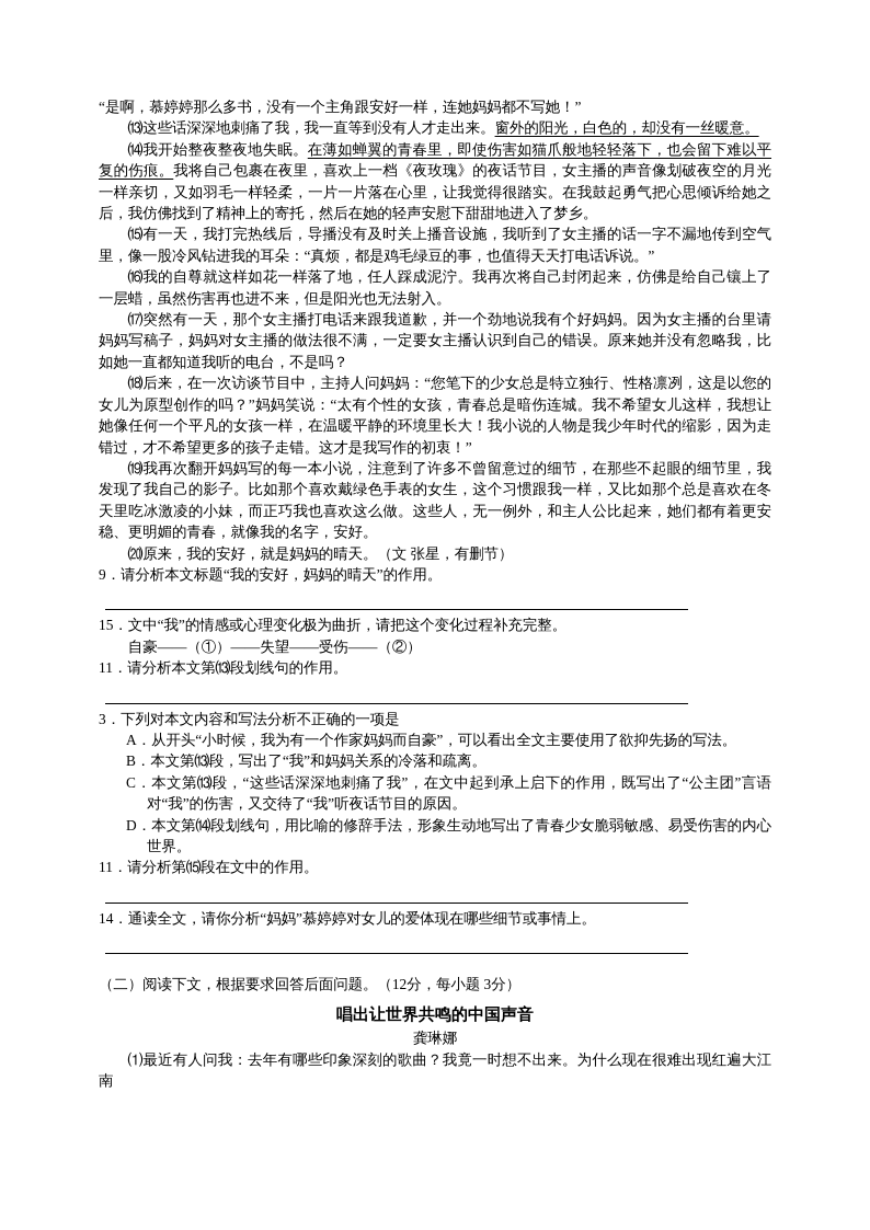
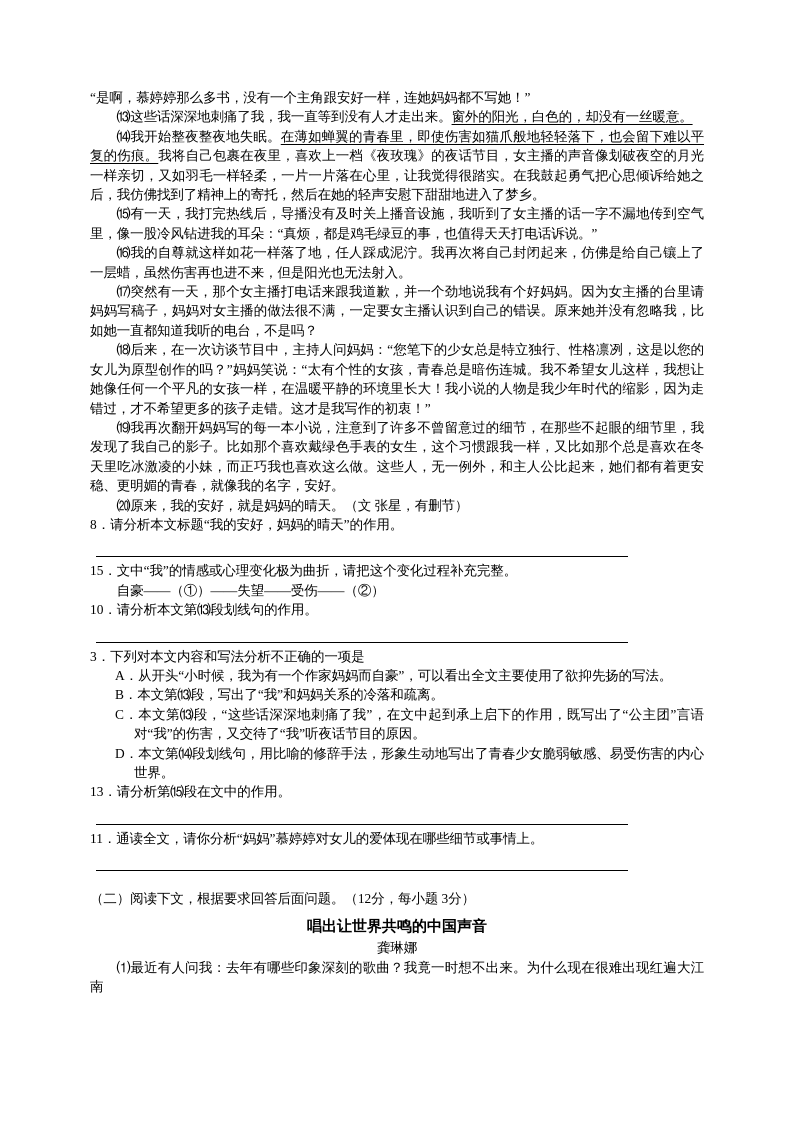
  “是啊，慕婷婷那么多书，没有一个主角跟安好一样，连她妈妈都不写她！”
  ⒀这些话深深地刺痛了我，我一直等到没有人才走出来。窗外的阳光，白色的，却没有一丝暖意。
  ⒁我开始整夜整夜地失眠。在薄如蝉翼的青春里，即使伤害如猫爪般地轻轻落下，也会留下难以平复的伤痕。我将自己包裹在夜里，喜欢上一档《夜玫瑰》的夜话节目，女主播的声音像划破夜空的月光一样亲切，又如羽毛一样轻柔，一片一片落在心里，让我觉得很踏实。在我鼓起勇气把心思倾诉给她之后，我仿佛找到了精神上的寄托，然后在她的轻声安慰下甜甜地进入了梦乡。
  ⒂有一天，我打完热线后，导播没有及时关上播音设施，我听到了女主播的话一字不漏地传到空气里，像一股冷风钻进我的耳朵：“真烦，都是鸡毛绿豆的事，也值得天天打电话诉说。”
  ⒃我的自尊就这样如花一样落了地，任人踩成泥泞。我再次将自己封闭起来，仿佛是给自己镶上了一层蜡，虽然伤害再也进不来，但是阳光也无法射入。
  ⒄突然有一天，那个女主播打电话来跟我道歉，并一个劲地说我有个好妈妈。因为女主播的台里请妈妈写稿子，妈妈对女主播的做法很不满，一定要女主播认识到自己的错误。原来她并没有忽略我，比如她一直都知道我听的电台，不是吗？
  ⒅后来，在一次访谈节目中，主持人问妈妈：“您笔下的少女总是特立独行、性格凛冽，这是以您的女儿为原型创作的吗？”妈妈笑说：“太有个性的女孩，青春总是暗伤连城。我不希望女儿这样，我想让她像任何一个平凡的女孩一样，在温暖平静的环境里长大！我小说的人物是我少年时代的缩影，因为走错过，才不希望更多的孩子走错。这才是我写作的初衷！”
  ⒆我再次翻开妈妈写的每一本小说，注意到了许多不曾留意过的细节，在那些不起眼的细节里，我发现了我自己的影子。比如那个喜欢戴绿色手表的女生，这个习惯跟我一样，又比如那个总是喜欢在冬天里吃冰激凌的小妹，而正巧我也喜欢这么做。这些人，无一例外，和主人公比起来，她们都有着更安稳、更明媚的青春，就像我的名字，安好。
  ⒇原来，我的安好，就是妈妈的晴天。（文 张星，有删节）
- 9．请分析本文标题“我的安好，妈妈的晴天”的作用。
+ 8．请分析本文标题“我的安好，妈妈的晴天”的作用。
  15．文中“我”的情感或心理变化极为曲折，请把这个变化过程补充完整。
  自豪——（①）——失望——受伤——（②）
- 11．请分析本文第⒀段划线句的作用。
+ 10．请分析本文第⒀段划线句的作用。
  3．下列对本文内容和写法分析不正确的一项是
  A．从开头“小时候，我为有一个作家妈妈而自豪”，可以看出全文主要使用了欲抑先扬的写法。
  B．本文第⒀段，写出了“我”和妈妈关系的冷落和疏离。
  C．本文第⒀段，“这些话深深地刺痛了我”，在文中起到承上启下的作用，既写出了“公主团”言语对“我”的伤害，又交待了“我”听夜话节目的原因。
  D．本文第⒁段划线句，用比喻的修辞手法，形象生动地写出了青春少女脆弱敏感、易受伤害的内心世界。
- 11．请分析第⒂段在文中的作用。
+ 13．请分析第⒂段在文中的作用。
- 14．通读全文，请你分析“妈妈”慕婷婷对女儿的爱体现在哪些细节或事情上。
+ 11．通读全文，请你分析“妈妈”慕婷婷对女儿的爱体现在哪些细节或事情上。
  （二）阅读下文，根据要求回答后面问题。（12分，每小题 3分）
  唱出让世界共鸣的中国声音
  龚琳娜
  ⑴最近有人问我：去年有哪些印象深刻的歌曲？我竟一时想不出来。为什么现在很难出现红遍大江南
